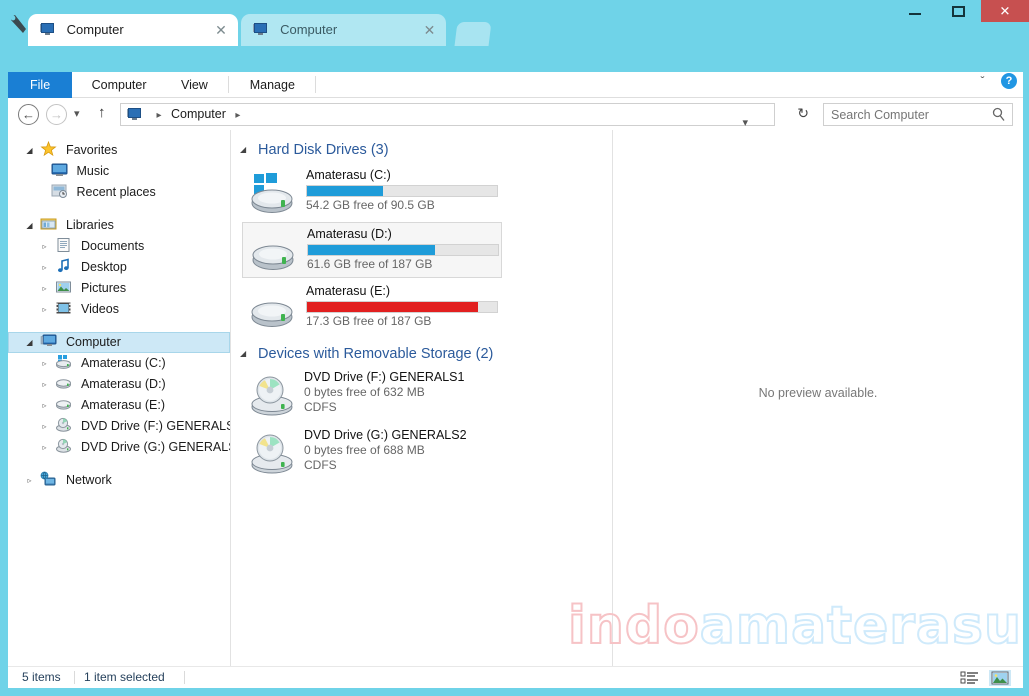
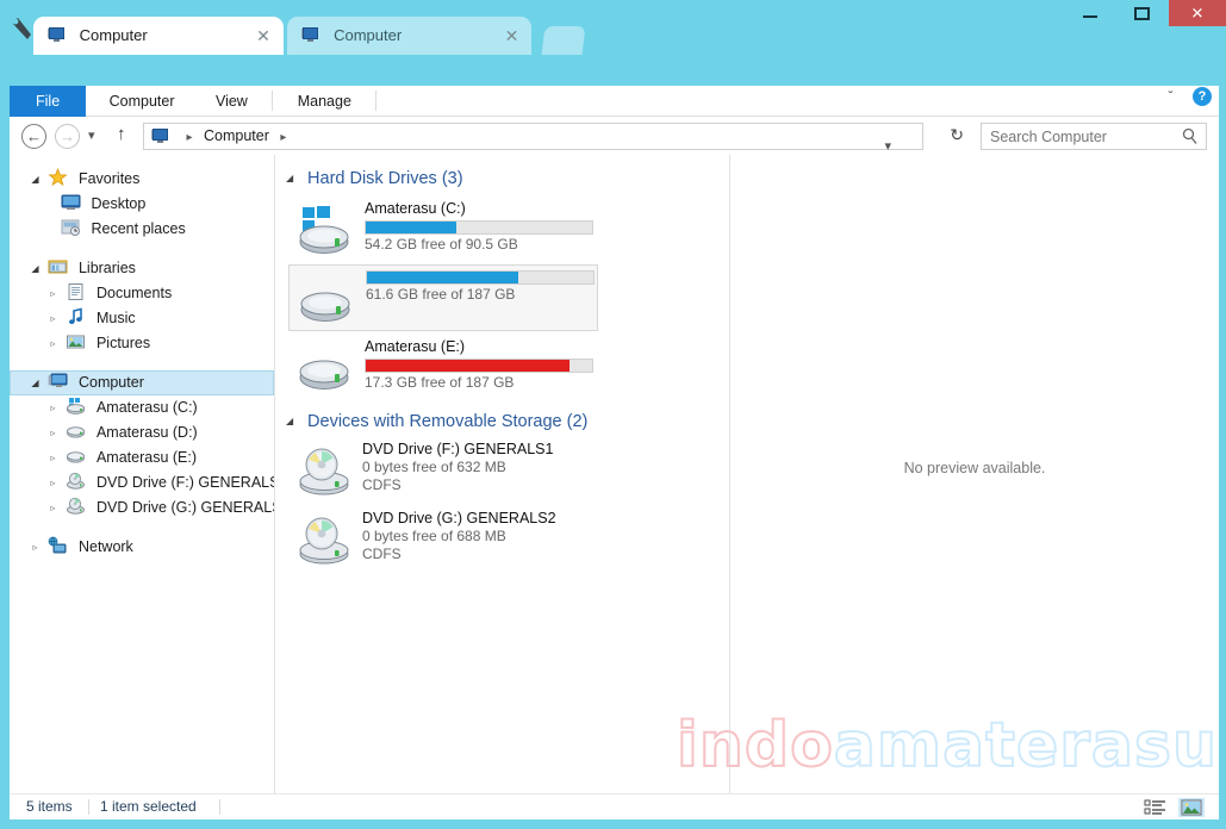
  Computer
  ✕
  Computer
  ✕
  ✕
  File Computer View Manage
  ˇ ?
  ←
  →
  ▾
  ↑
  ▸ Computer ▸
  ▾
  ↻
  Search Computer
  ◢ Favorites
- Music
+ Desktop
  Recent places
  ◢ Libraries
  ▹ Documents
- ▹ Desktop
+ ▹ Music
  ▹ Pictures
- ▹ Videos
  ◢ Computer
  ▹ Amaterasu (C:)
  ▹ Amaterasu (D:)
  ▹ Amaterasu (E:)
  ▹ DVD Drive (F:) GENERAL
  ▹ DVD Drive (G:) GENERAL
  ▹ Network
  ◢ Hard Disk Drives (3)
  Amaterasu (C:)
  54.2 GB free of 90.5 GB
- Amaterasu (D:)
  61.6 GB free of 187 GB
  Amaterasu (E:)
  17.3 GB free of 187 GB
  ◢ Devices with Removable Storage (2)
  DVD Drive (F:) GENERALS1
  0 bytes free of 632 MB
  CDFS
  DVD Drive (G:) GENERALS2
  0 bytes free of 688 MB
  CDFS
  No preview available.
  indoamaterasu
  5 items
  1 item selected
